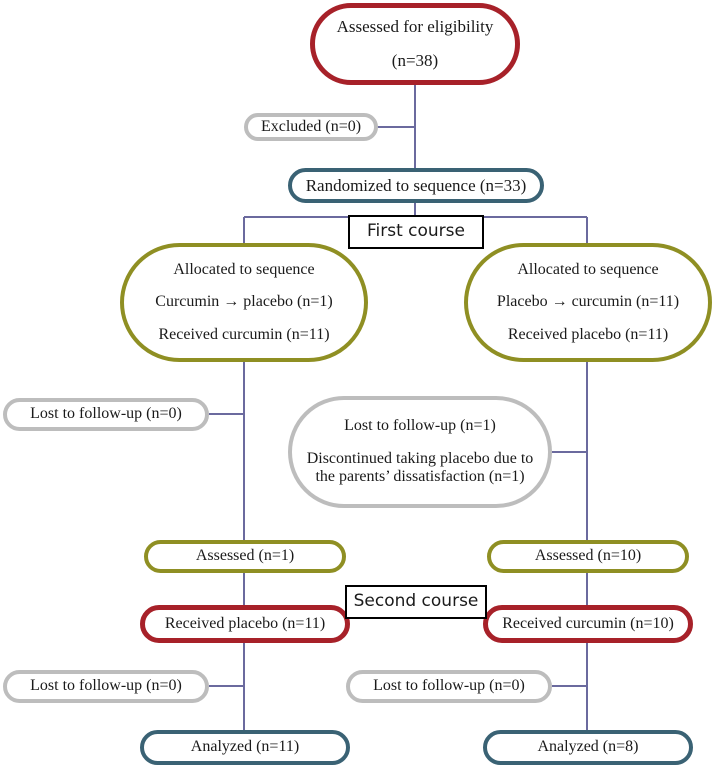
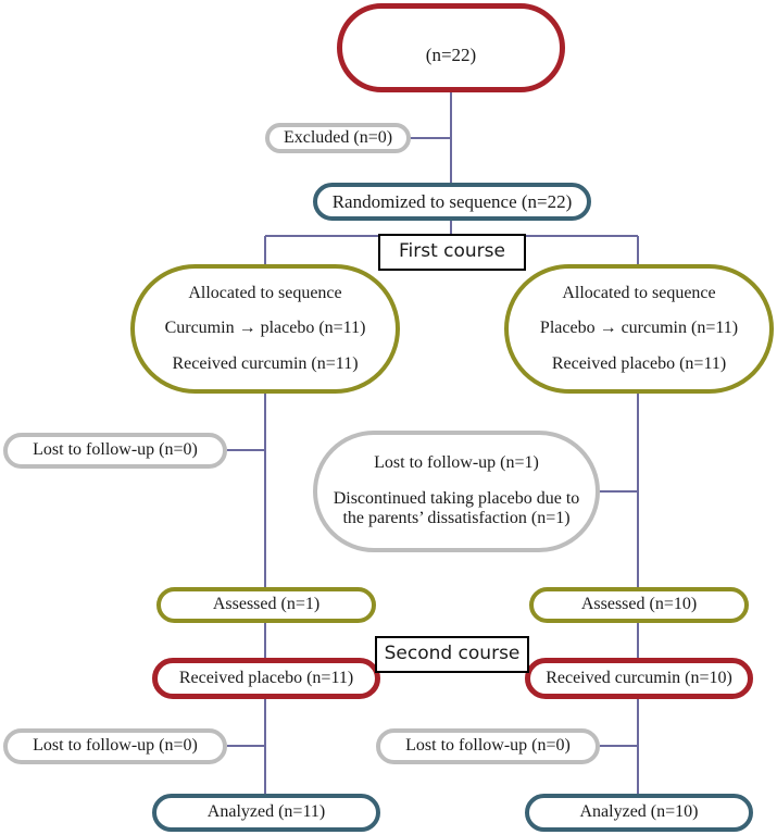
- Assessed for eligibility
- (n=38)
+ (n=22)
  Excluded (n=0)
- Randomized to sequence (n=33)
+ Randomized to sequence (n=22)
  First course
  Allocated to sequence
- Curcumin → placebo (n=1)
+ Curcumin → placebo (n=11)
  Received curcumin (n=11)
  Allocated to sequence
  Placebo → curcumin (n=11)
  Received placebo (n=11)
  Lost to follow-up (n=0)
  Lost to follow-up (n=1)
  Discontinued taking placebo due to
  the parents’ dissatisfaction (n=1)
  Assessed (n=1)
  Assessed (n=10)
  Received placebo (n=11)
  Received curcumin (n=10)
  Second course
  Lost to follow-up (n=0)
  Lost to follow-up (n=0)
  Analyzed (n=11)
- Analyzed (n=8)
+ Analyzed (n=10)
